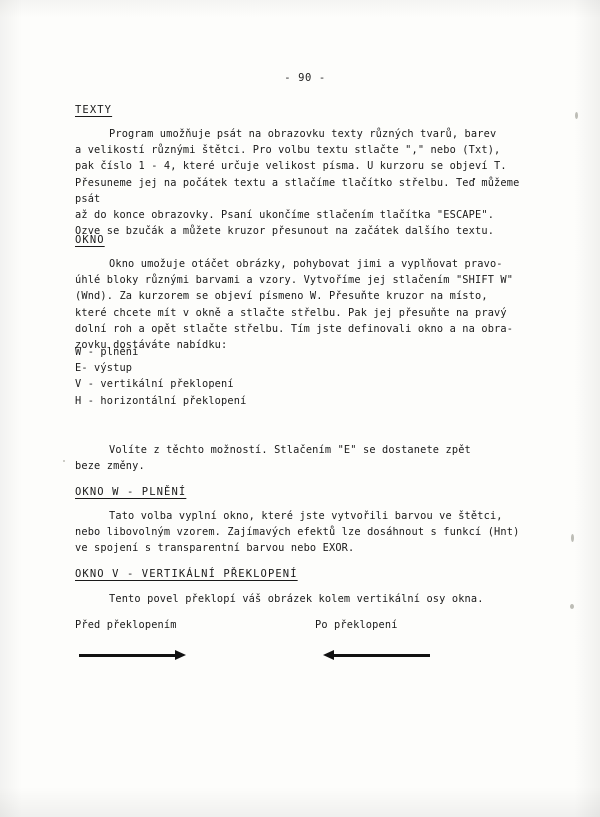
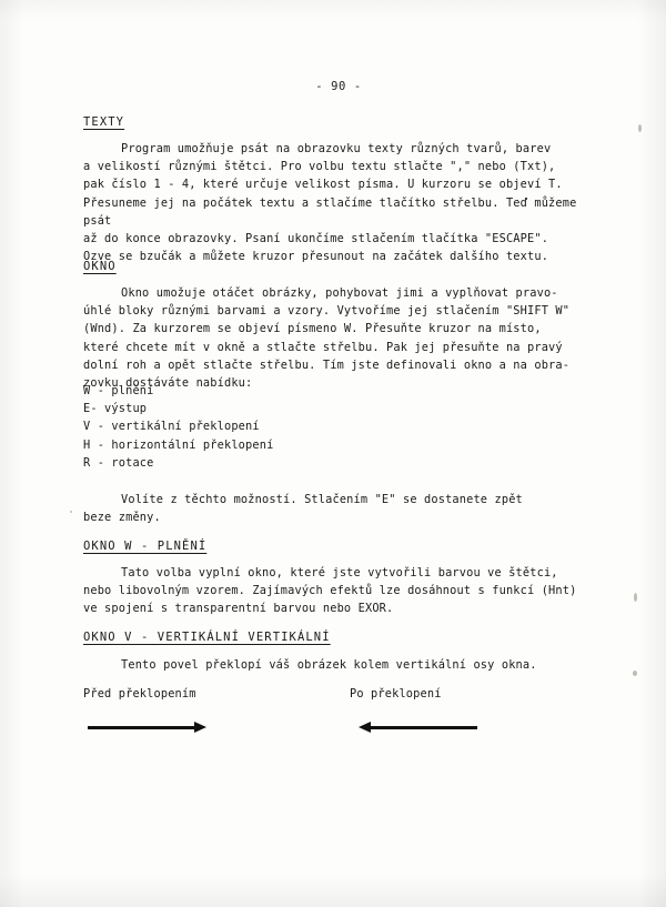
  - 90 -
  TEXTY
  Program umožňuje psát na obrazovku texty různých tvarů, barev
  a velikostí různými štětci. Pro volbu textu stlačte "," nebo (Txt),
  pak číslo 1 - 4, které určuje velikost písma. U kurzoru se objeví T.
  Přesuneme jej na počátek textu a stlačíme tlačítko střelbu. Teď můžeme psát
  až do konce obrazovky. Psaní ukončíme stlačením tlačítka "ESCAPE".
  Ozve se bzučák a můžete kruzor přesunout na začátek dalšího textu.
  OKNO
  Okno umožuje otáčet obrázky, pohybovat jimi a vyplňovat pravo-
  úhlé bloky různými barvami a vzory. Vytvoříme jej stlačením "SHIFT W"
  (Wnd). Za kurzorem se objeví písmeno W. Přesuňte kruzor na místo,
  které chcete mít v okně a stlačte střelbu. Pak jej přesuňte na pravý
  dolní roh a opět stlačte střelbu. Tím jste definovali okno a na obra-
  zovku dostáváte nabídku:
  W - plnění
  E- výstup
  V - vertikální překlopení
  H - horizontální překlopení
+ R - rotace
  Volíte z těchto možností. Stlačením "E" se dostanete zpět
  beze změny.
  OKNO W - PLNĚNÍ
  Tato volba vyplní okno, které jste vytvořili barvou ve štětci,
  nebo libovolným vzorem. Zajímavých efektů lze dosáhnout s funkcí (Hnt)
  ve spojení s transparentní barvou nebo EXOR.
- OKNO V - VERTIKÁLNÍ PŘEKLOPENÍ
+ OKNO V - VERTIKÁLNÍ VERTIKÁLNÍ
  Tento povel překlopí váš obrázek kolem vertikální osy okna.
  Před překlopením
  Po překlopení
